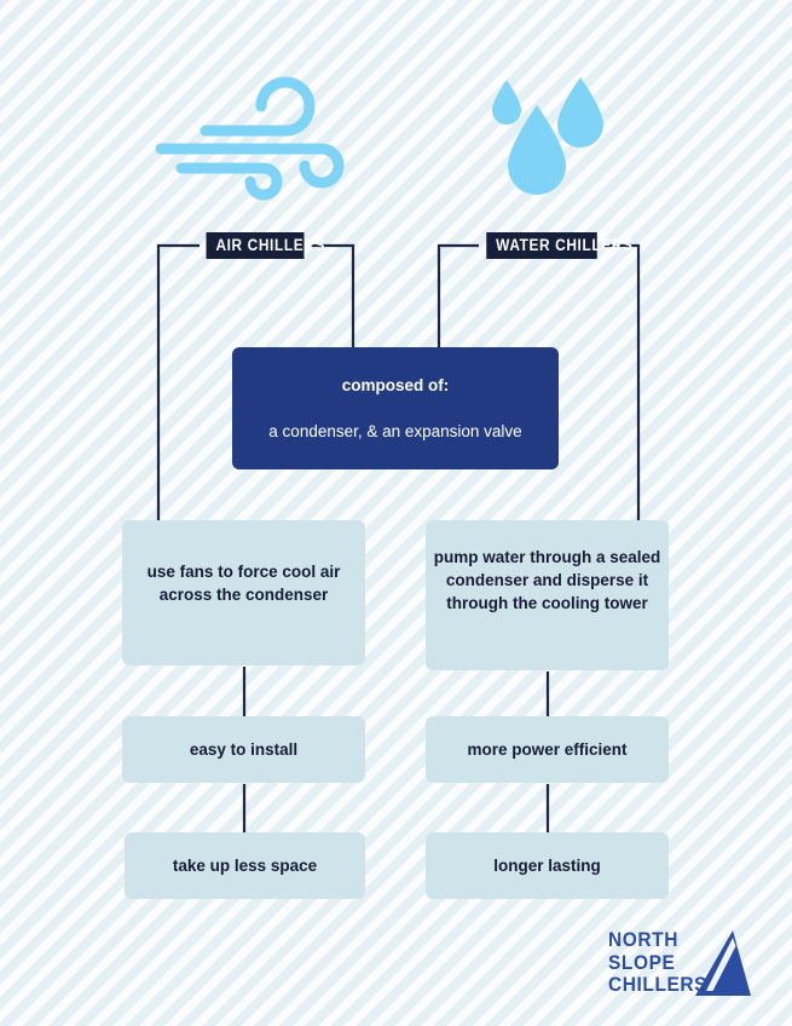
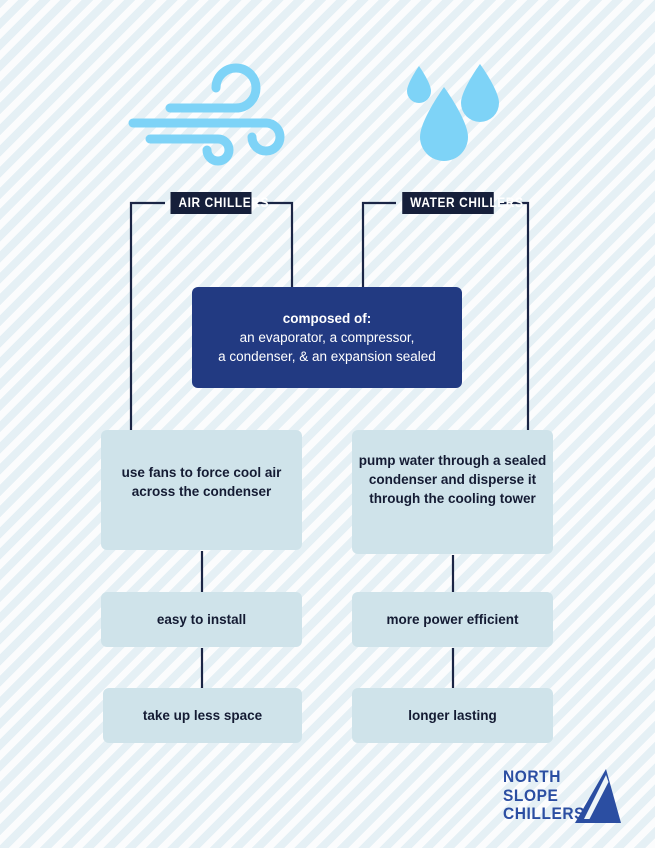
  AIR CHILLERS
  WATER CHILLERS
  composed of:
+ an evaporator, a compressor,
- a condenser, & an expansion valve
+ a condenser, & an expansion sealed
  use fans to force cool air across the condenser
  easy to install
  take up less space
  pump water through a sealed condenser and disperse it through the cooling tower
  more power efficient
  longer lasting
  NORTH
  SLOPE
  CHILLERS
